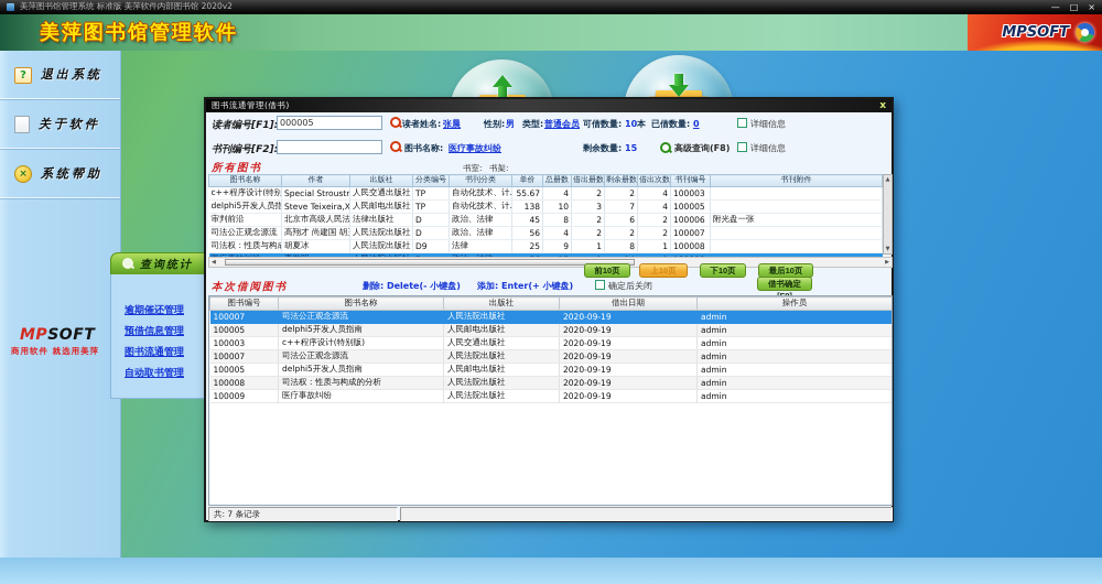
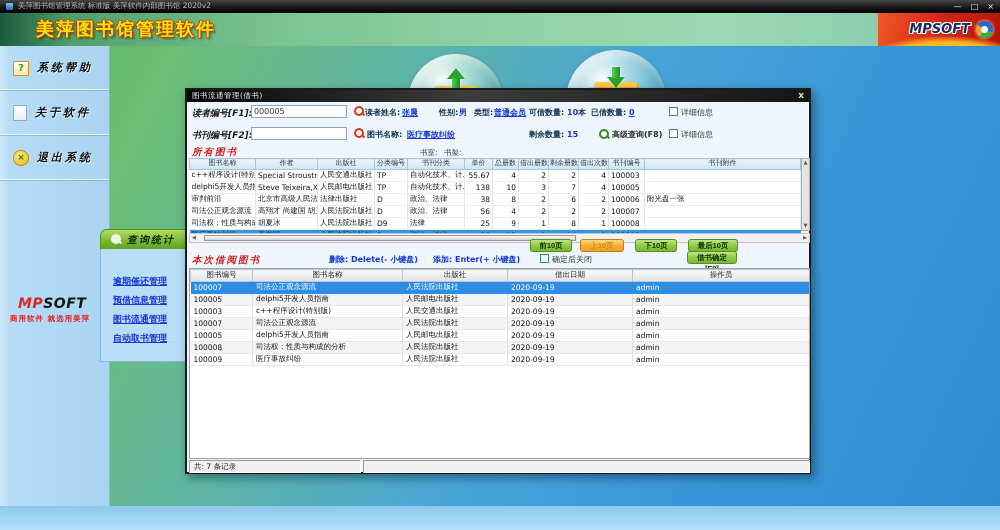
  美萍图书馆管理系统 标准版 美萍软件内部图书馆 2020v2
  —
  □
  ×
  美萍图书馆管理软件
  MPSOFT
  ?
- 退出系统
+ 系统帮助
  关于软件
  ×
- 系统帮助
+ 退出系统
  查询统计
  逾期催还管理
  预借信息管理
  图书流通管理
  自动取书管理
  MPSOFT
  商用软件 就选用美萍
  图书流通管理(借书)
  x
  读者编号[F1]
  000005
  读者姓名:
  张晨
  性别:
  男
  类型:
  普通会员
  可借数量:
  10
  本
  已借数量:
  0
  详细信息
  书刊编号[F2]
  图书名称:
  医疗事故纠纷
  剩余数量:
  15
  高级查询(F8)
  详细信息
  所有图书
  书室:
  书架:
  图书名称	作者	出版社	分类编号	书刊分类	单价	总册数	借出册数	剩余册数	借出次数	书刊编号	书刊附件
  c++程序设计(特别	Special Stroustr	人民交通出版社	TP	自动化技术、计.	55.67	4	2	2	4	100003
  delphi5开发人员指	Steve Teixeira,X	人民邮电出版社	TP	自动化技术、计.	138	10	3	7	4	100005
- 审判前沿	北京市高级人民法	法律出版社	D	政治、法律	45	8	2	6	2	100006	附光盘一张
+ 审判前沿	北京市高级人民法	法律出版社	D	政治、法律	38	8	2	6	2	100006	附光盘一张
  司法公正观念源流	高翔才 尚建国 胡	人民法院出版社	D	政治、法律	56	4	2	2	2	100007
  司法权：性质与构	胡夏冰	人民法院出版社	D9	法律	25	9	1	8	1	100008
  前10页
  上10页
  下10页
  最后10页
  本次借阅图书
  删除: Delete(- 小键盘)
  添加: Enter(+ 小键盘)
  确定后关闭
  图书编号	图书名称	出版社	借出日期	操作员
  100007	司法公正观念源流	人民法院出版社	2020-09-19	admin
  100005	delphi5开发人员指南	人民邮电出版社	2020-09-19	admin
  100003	c++程序设计(特别版)	人民交通出版社	2020-09-19	admin
  100007	司法公正观念源流	人民法院出版社	2020-09-19	admin
  100005	delphi5开发人员指南	人民邮电出版社	2020-09-19	admin
  100008	司法权：性质与构成的分析	人民法院出版社	2020-09-19	admin
  100009	医疗事故纠纷	人民法院出版社	2020-09-19	admin
  共: 7 条记录
